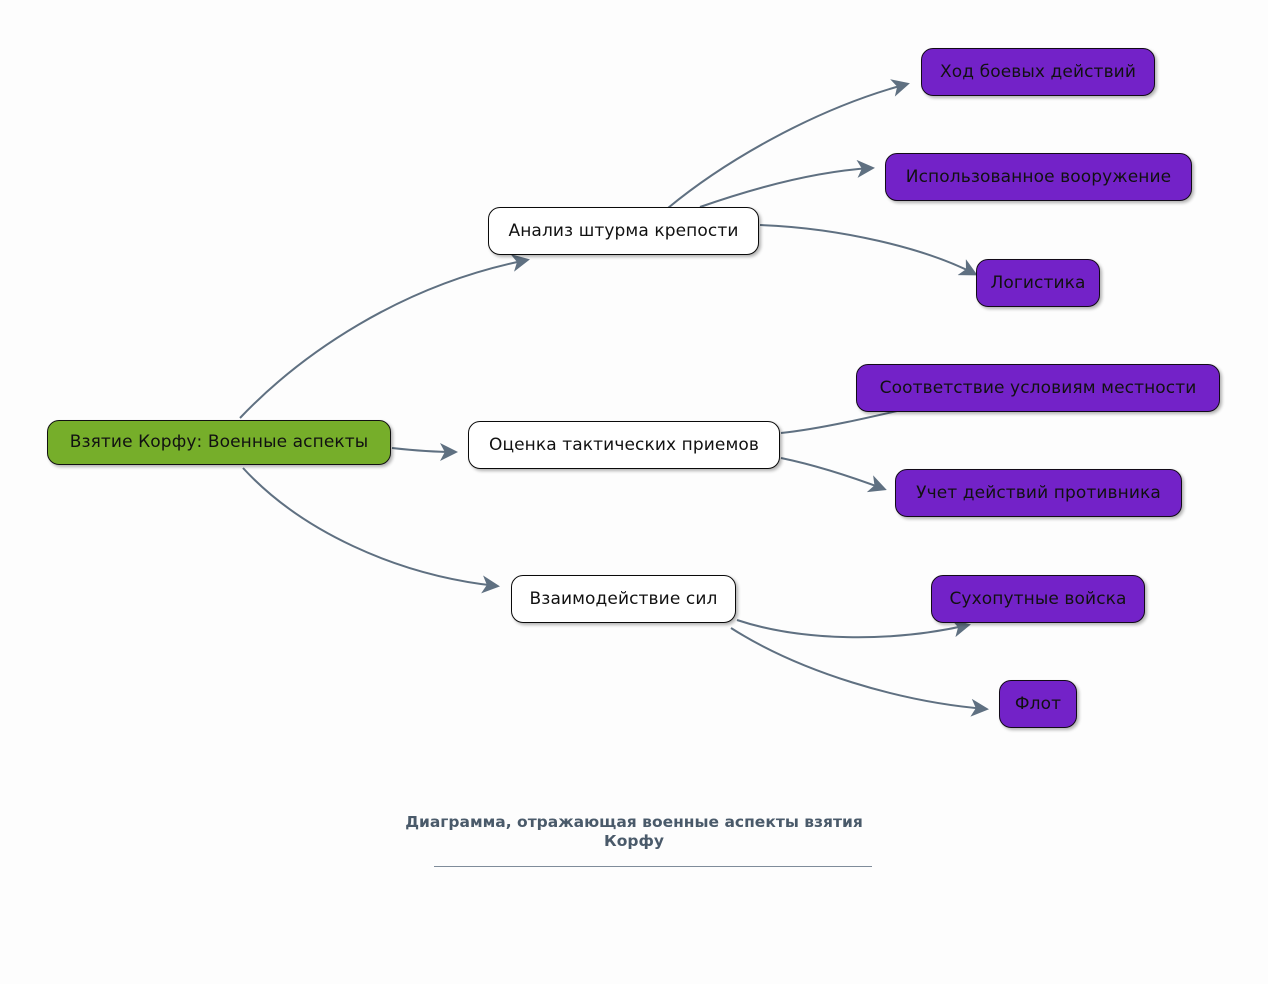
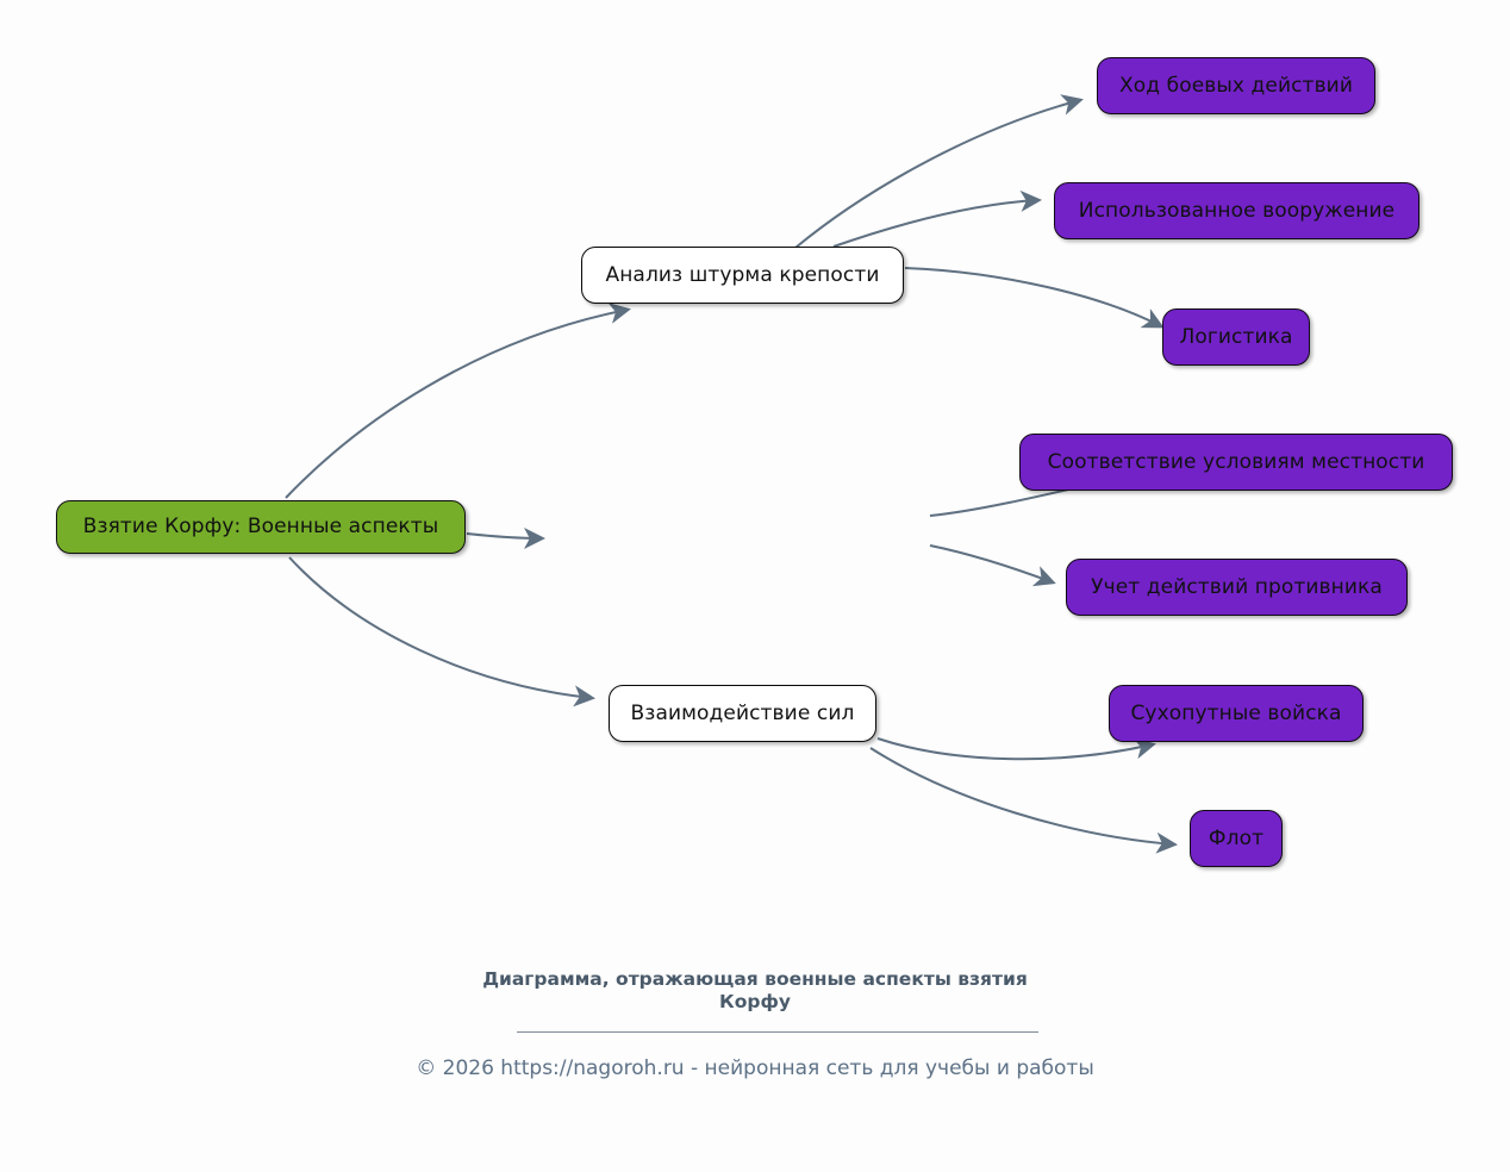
  Взятие Корфу: Военные аспекты
  Анализ штурма крепости
  Ход боевых действий
  Использованное вооружение
  Логистика
- Оценка тактических приемов
  Соответствие условиям местности
  Учет действий противника
  Взаимодействие сил
  Сухопутные войска
  Флот
  Диаграмма, отражающая военные аспекты взятия
  Корфу
+ © 2026 https://nagoroh.ru - нейронная сеть для учебы и работы
